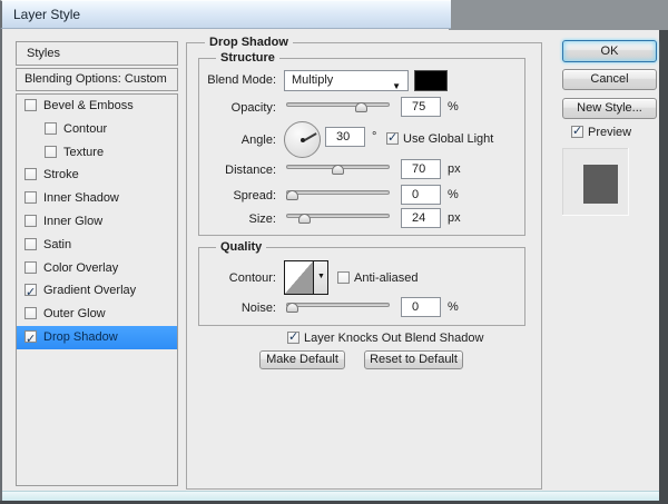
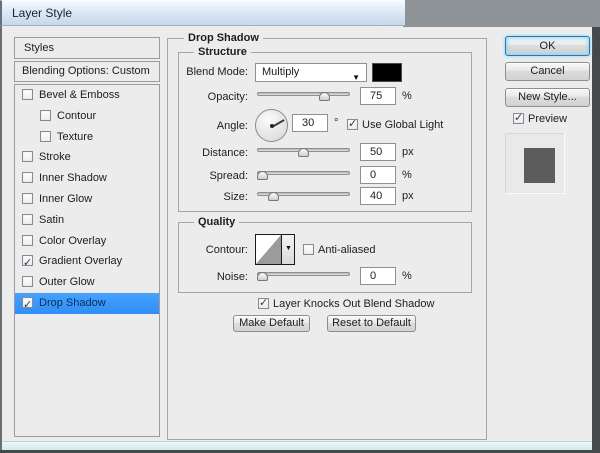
  Layer Style
  Styles
  Blending Options: Custom
  Bevel & Emboss
  Contour
  Texture
  Stroke
  Inner Shadow
  Inner Glow
  Satin
  Color Overlay
  Gradient Overlay
  Outer Glow
  Drop Shadow
  Drop Shadow
  Structure
  Blend Mode:
  Multiply
  Opacity:
  75
  %
  Angle:
  30
  °
  Use Global Light
  Distance:
- 70
+ 50
  px
  Spread:
  0
  %
  Size:
- 24
+ 40
  px
  Quality
  Contour:
  Anti-aliased
  Noise:
  0
  %
  Layer Knocks Out Blend Shadow
  Make Default
  Reset to Default
  OK
  Cancel
  New Style...
  Preview
